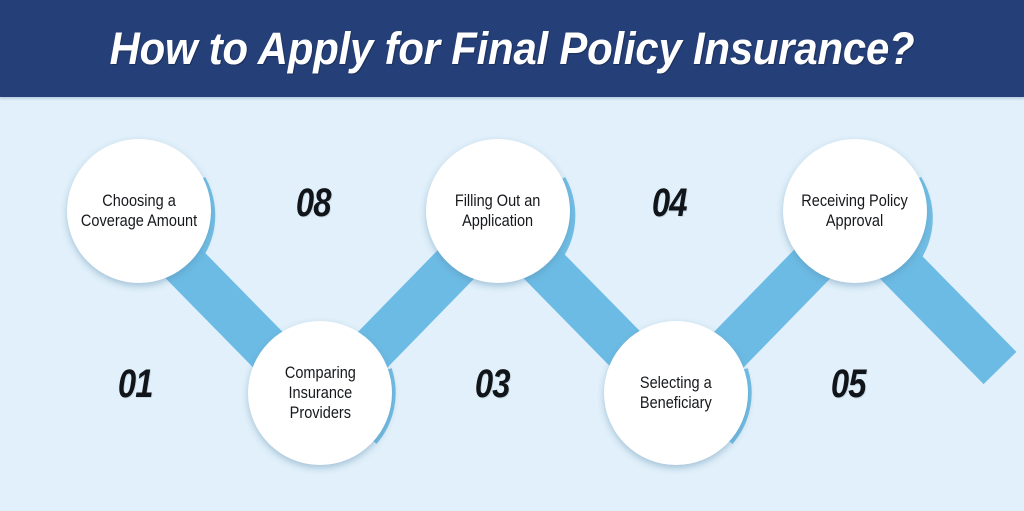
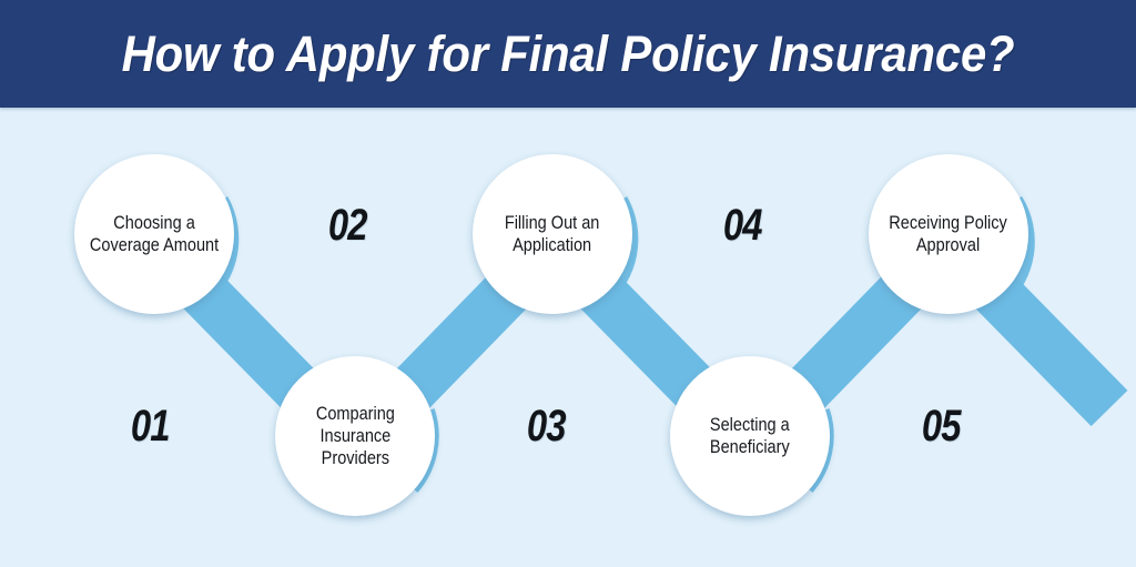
  How to Apply for Final Policy Insurance?
  Choosing a
  Coverage Amount
  01
  Comparing
  Insurance
  Providers
- 08
+ 02
  Filling Out an
  Application
  03
  Selecting a
  Beneficiary
  04
  Receiving Policy
  Approval
  05
